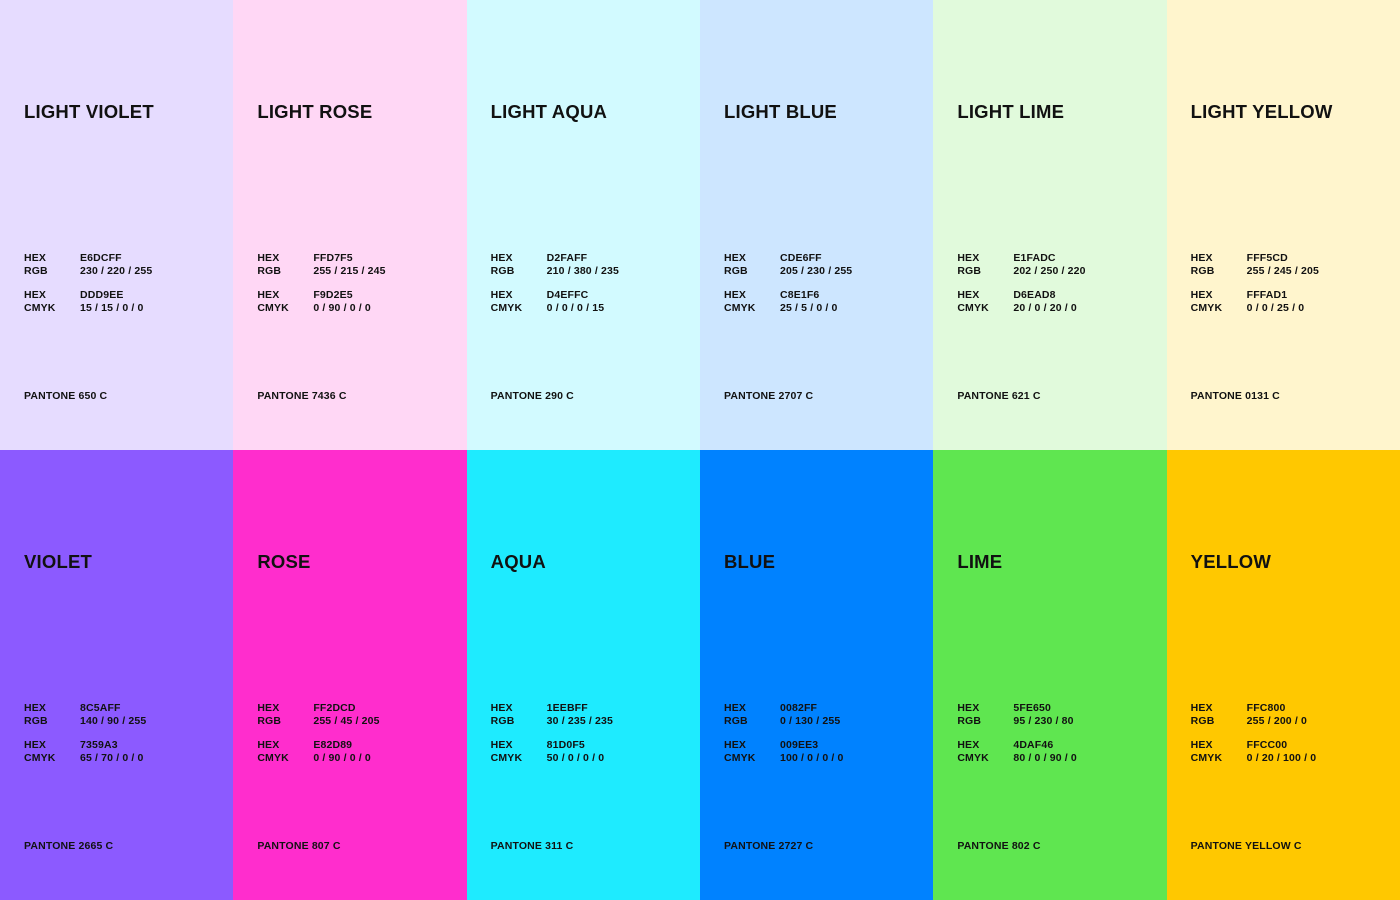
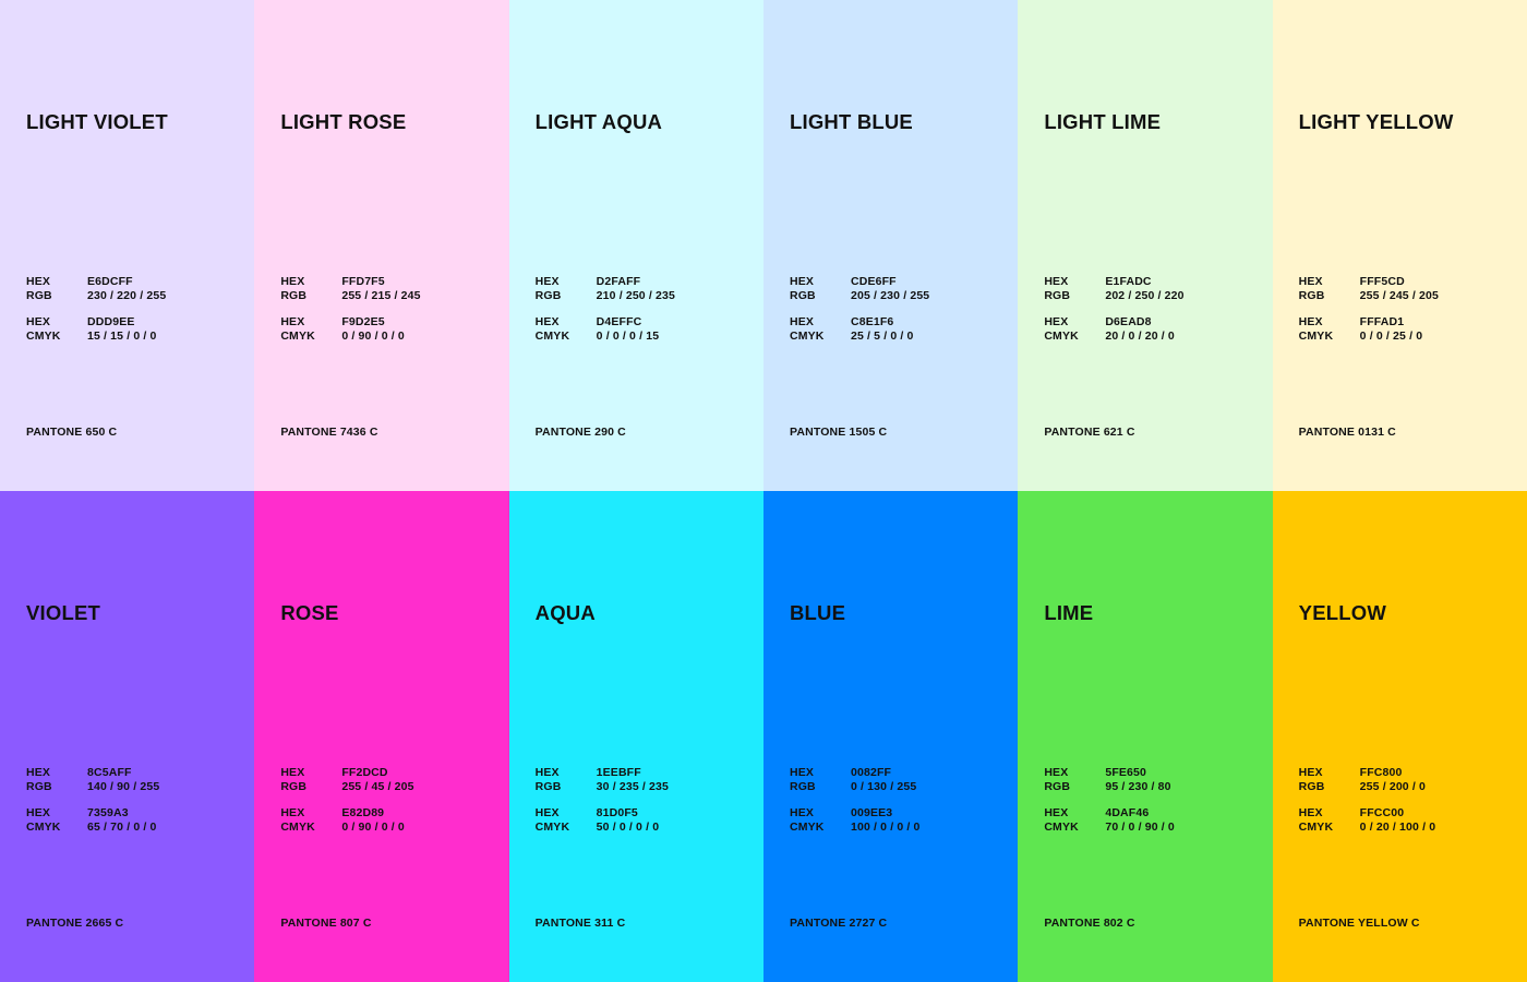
  LIGHT VIOLET
  HEX
  E6DCFF
  RGB
  230 / 220 / 255
  HEX
  DDD9EE
  CMYK
  15 / 15 / 0 / 0
  PANTONE 650 C
  LIGHT ROSE
  HEX
  FFD7F5
  RGB
  255 / 215 / 245
  HEX
  F9D2E5
  CMYK
  0 / 90 / 0 / 0
  PANTONE 7436 C
  LIGHT AQUA
  HEX
  D2FAFF
  RGB
- 210 / 380 / 235
+ 210 / 250 / 235
  HEX
  D4EFFC
  CMYK
  0 / 0 / 0 / 15
  PANTONE 290 C
  LIGHT BLUE
  HEX
  CDE6FF
  RGB
  205 / 230 / 255
  HEX
  C8E1F6
  CMYK
  25 / 5 / 0 / 0
- PANTONE 2707 C
+ PANTONE 1505 C
  LIGHT LIME
  HEX
  E1FADC
  RGB
  202 / 250 / 220
  HEX
  D6EAD8
  CMYK
  20 / 0 / 20 / 0
  PANTONE 621 C
  LIGHT YELLOW
  HEX
  FFF5CD
  RGB
  255 / 245 / 205
  HEX
  FFFAD1
  CMYK
  0 / 0 / 25 / 0
  PANTONE 0131 C
  VIOLET
  HEX
  8C5AFF
  RGB
  140 / 90 / 255
  HEX
  7359A3
  CMYK
  65 / 70 / 0 / 0
  PANTONE 2665 C
  ROSE
  HEX
  FF2DCD
  RGB
  255 / 45 / 205
  HEX
  E82D89
  CMYK
  0 / 90 / 0 / 0
  PANTONE 807 C
  AQUA
  HEX
  1EEBFF
  RGB
  30 / 235 / 235
  HEX
  81D0F5
  CMYK
  50 / 0 / 0 / 0
  PANTONE 311 C
  BLUE
  HEX
  0082FF
  RGB
  0 / 130 / 255
  HEX
  009EE3
  CMYK
  100 / 0 / 0 / 0
  PANTONE 2727 C
  LIME
  HEX
  5FE650
  RGB
  95 / 230 / 80
  HEX
  4DAF46
  CMYK
- 80 / 0 / 90 / 0
+ 70 / 0 / 90 / 0
  PANTONE 802 C
  YELLOW
  HEX
  FFC800
  RGB
  255 / 200 / 0
  HEX
  FFCC00
  CMYK
  0 / 20 / 100 / 0
  PANTONE YELLOW C
